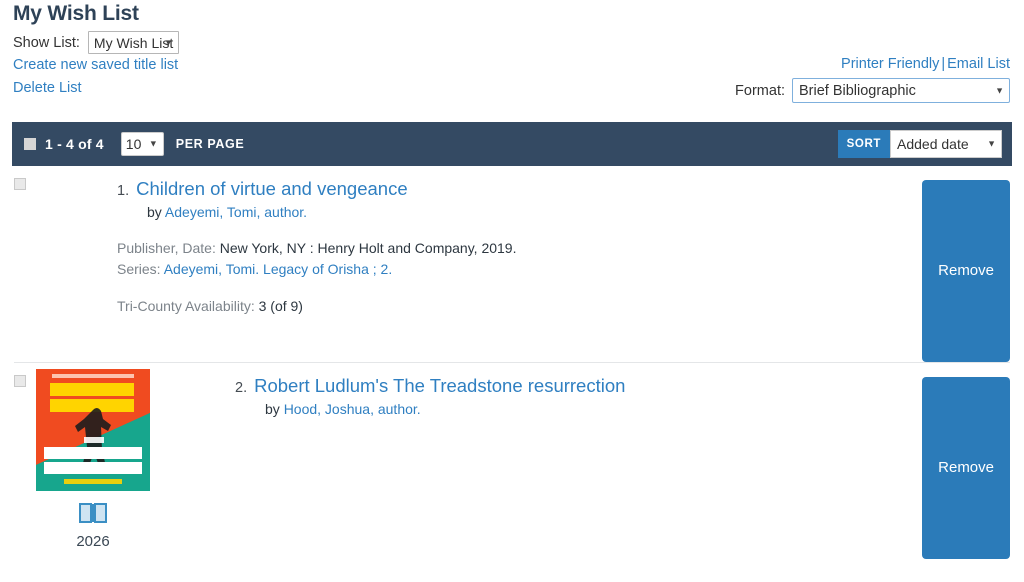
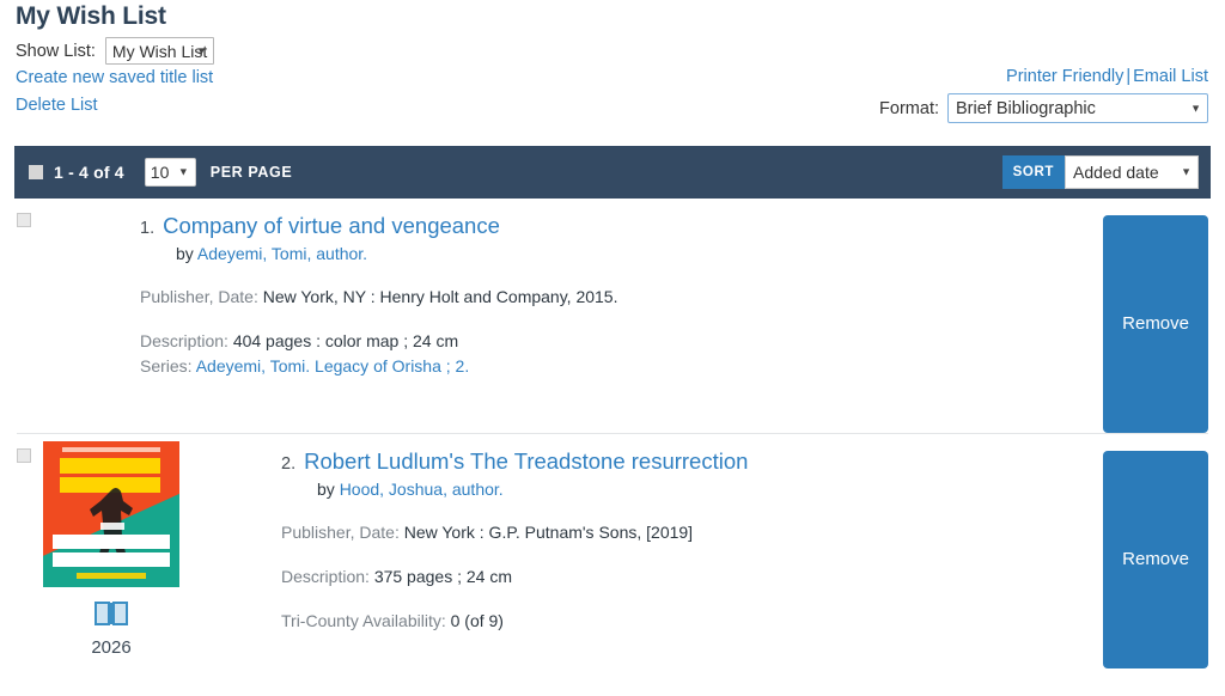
  My Wish List
  Show List:
  My Wish List
  ▼
  Create new saved title list
  Delete List
  Printer Friendly | Email List
  Format:
  Brief Bibliographic
  ▼
  1 - 4 of 4
  10
  ▼
  PER PAGE
  SORT
  Added date
  ▼
  1.
- Children of virtue and vengeance
+ Company of virtue and vengeance
  by Adeyemi, Tomi, author.
- Publisher, Date: New York, NY : Henry Holt and Company, 2019.
+ Publisher, Date: New York, NY : Henry Holt and Company, 2015.
+ Description: 404 pages : color map ; 24 cm
  Series: Adeyemi, Tomi. Legacy of Orisha ; 2.
- Tri-County Availability: 3 (of 9)
  Remove
  2026
  2.
  Robert Ludlum's The Treadstone resurrection
  by Hood, Joshua, author.
+ Publisher, Date: New York : G.P. Putnam's Sons, [2019]
+ Description: 375 pages ; 24 cm
+ Tri-County Availability: 0 (of 9)
  Remove
